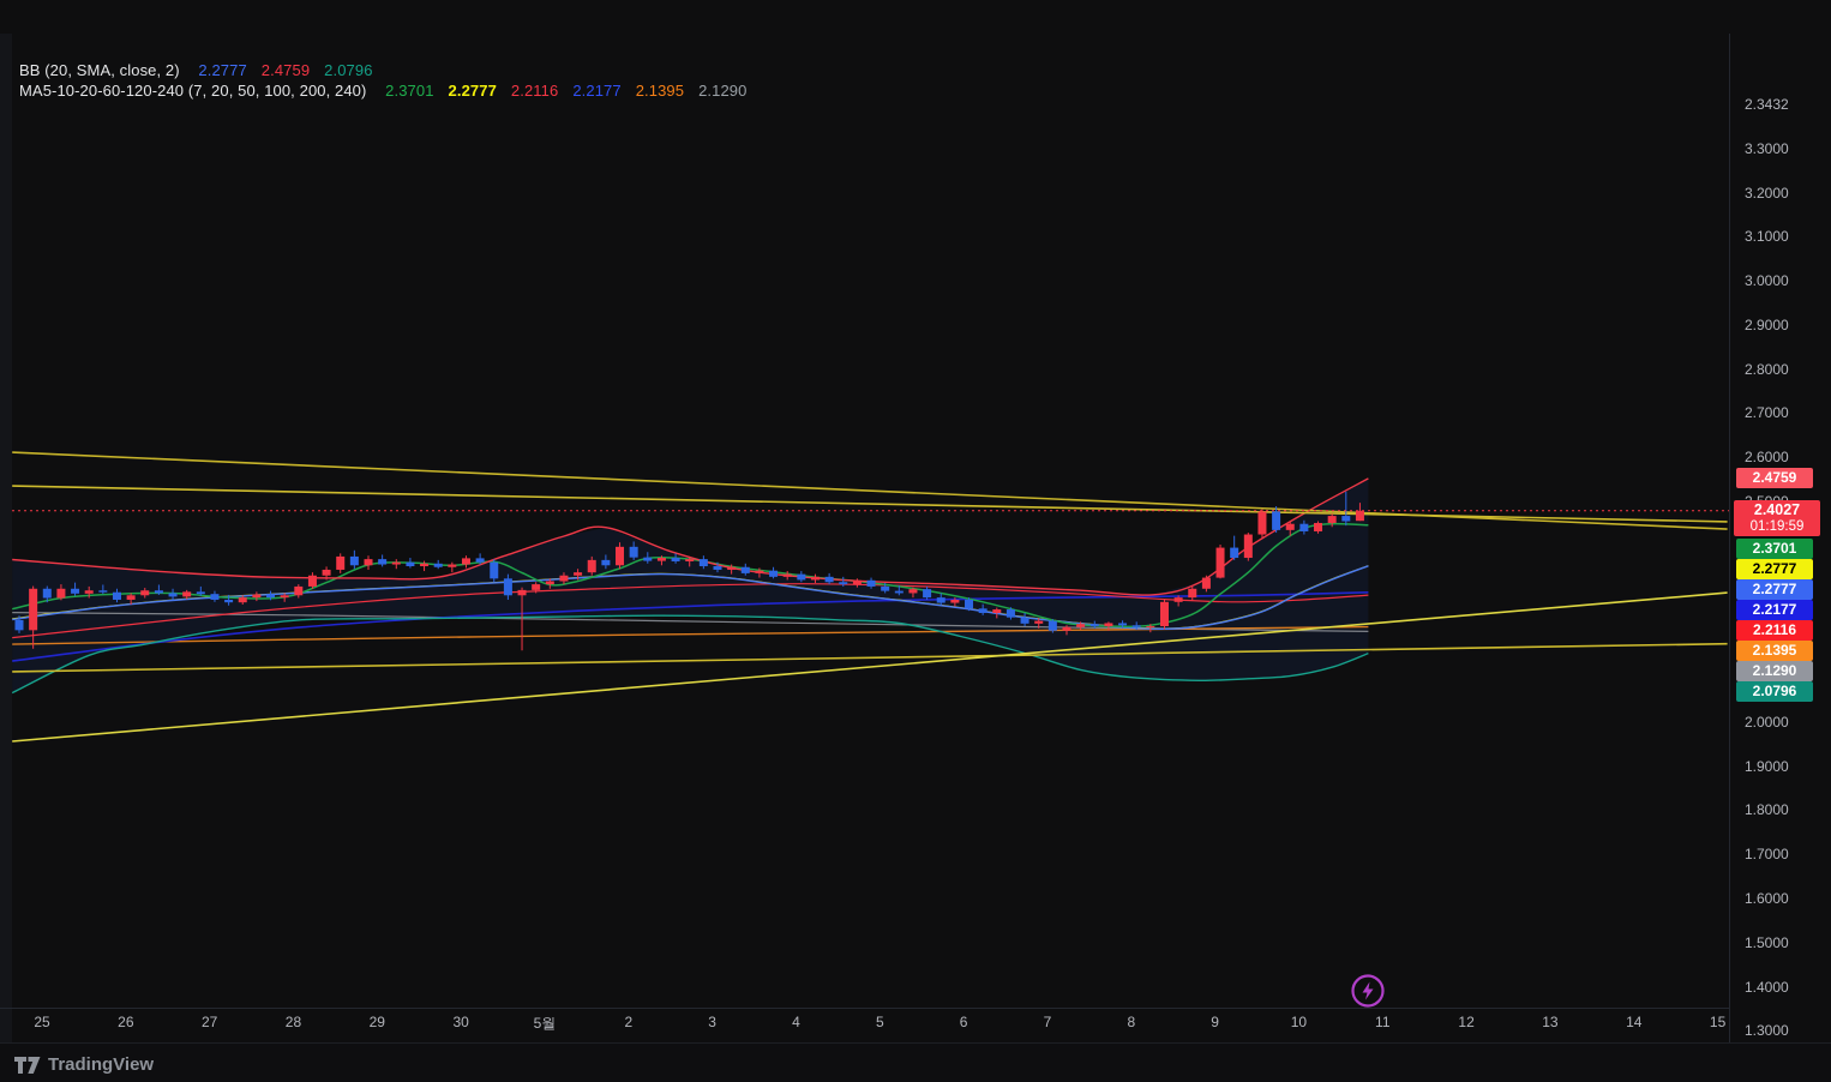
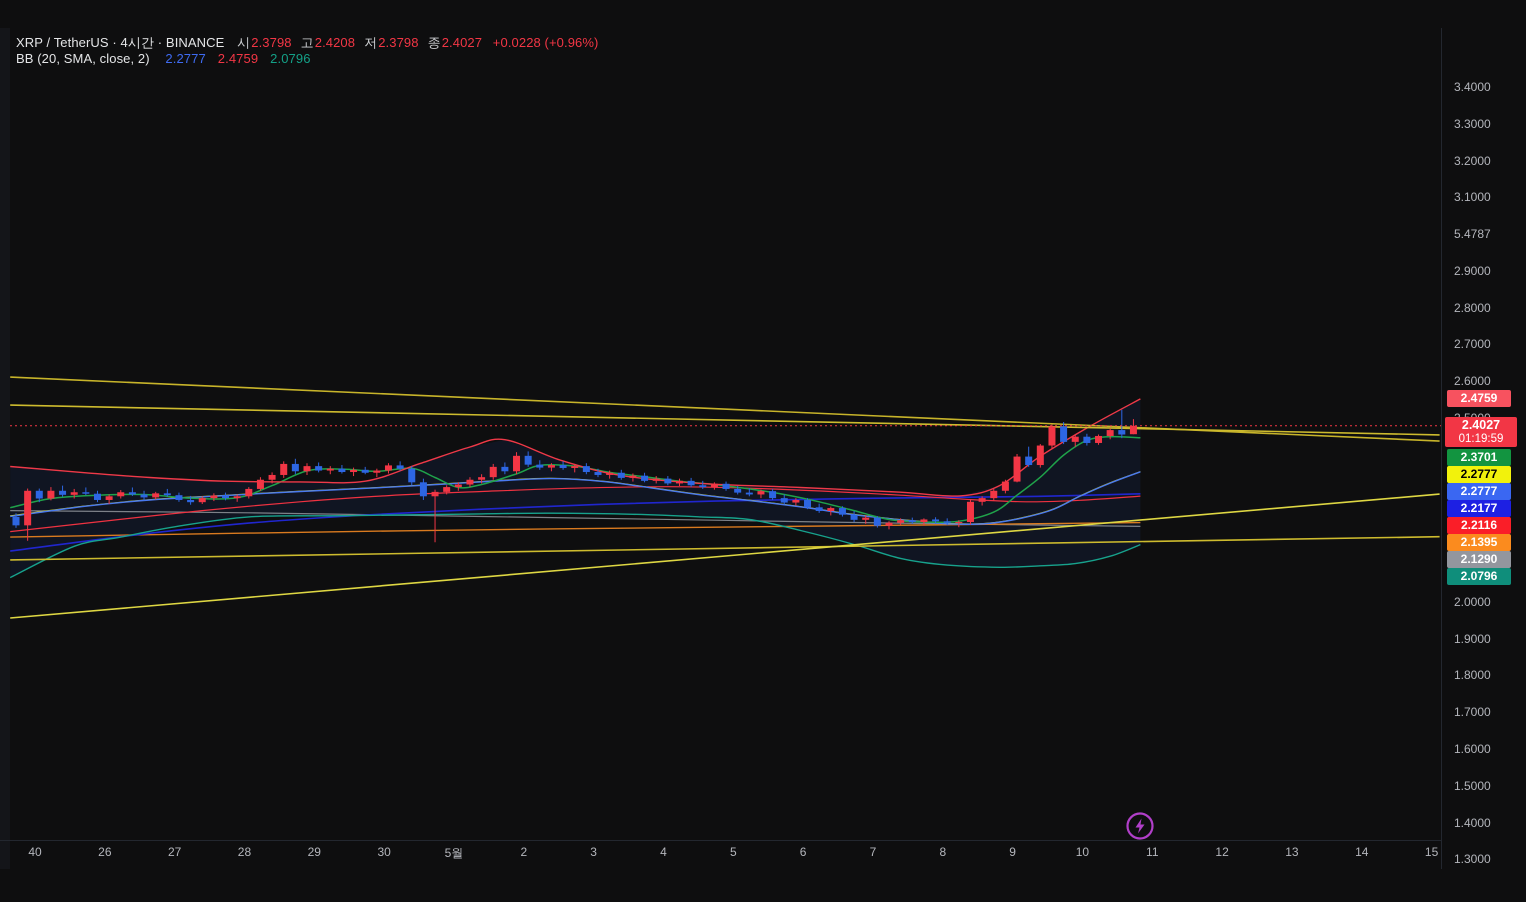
+ XRP / TetherUS · 4시간 · BINANCE 시2.3798 고2.4208 저2.3798 종2.4027 +0.0228 (+0.96%)
  BB (20, SMA, close, 2) 2.2777 2.4759 2.0796
- MA5-10-20-60-120-240 (7, 20, 50, 100, 200, 240) 2.3701 2.2777 2.2116 2.2177 2.1395 2.1290
- 2.3432
+ 3.4000
  3.3000
  3.2000
  3.1000
- 3.0000
+ 5.4787
  2.9000
  2.8000
  2.7000
  2.6000
  2.0000
  1.9000
  1.8000
  1.7000
  1.6000
  1.5000
  1.4000
  1.3000
  2.4759
  2.4027
  01:19:59
  2.3701
  2.2777
  2.2777
  2.2177
  2.2116
  2.1395
  2.1290
  2.0796
- TradingView
- 25
+ 40
  26
  27
  28
  29
  30
  5월
  2
  3
  4
  5
  6
  7
  8
  9
  10
  11
  12
  13
  14
  15
